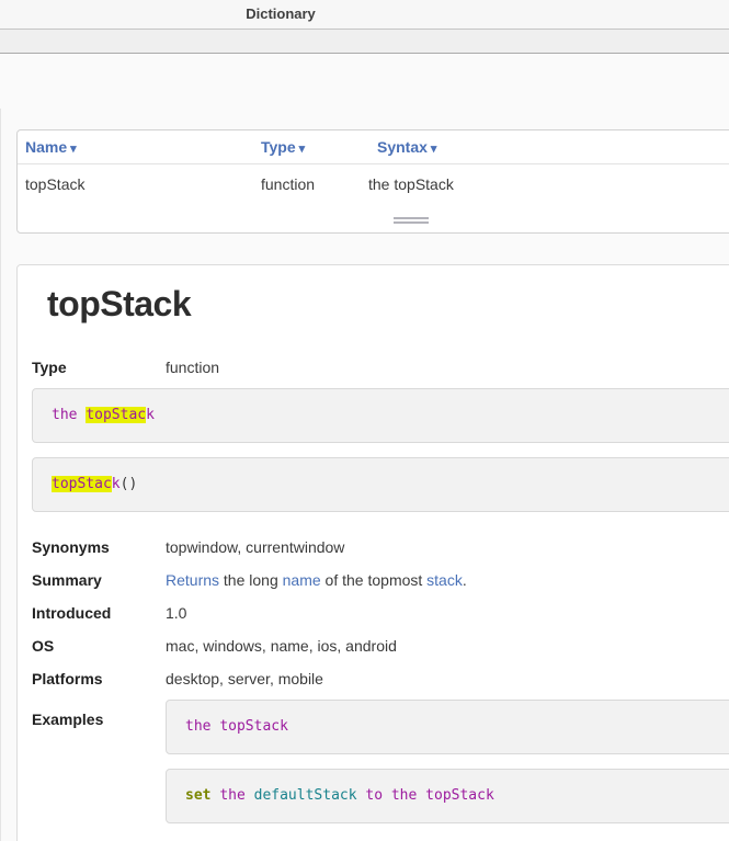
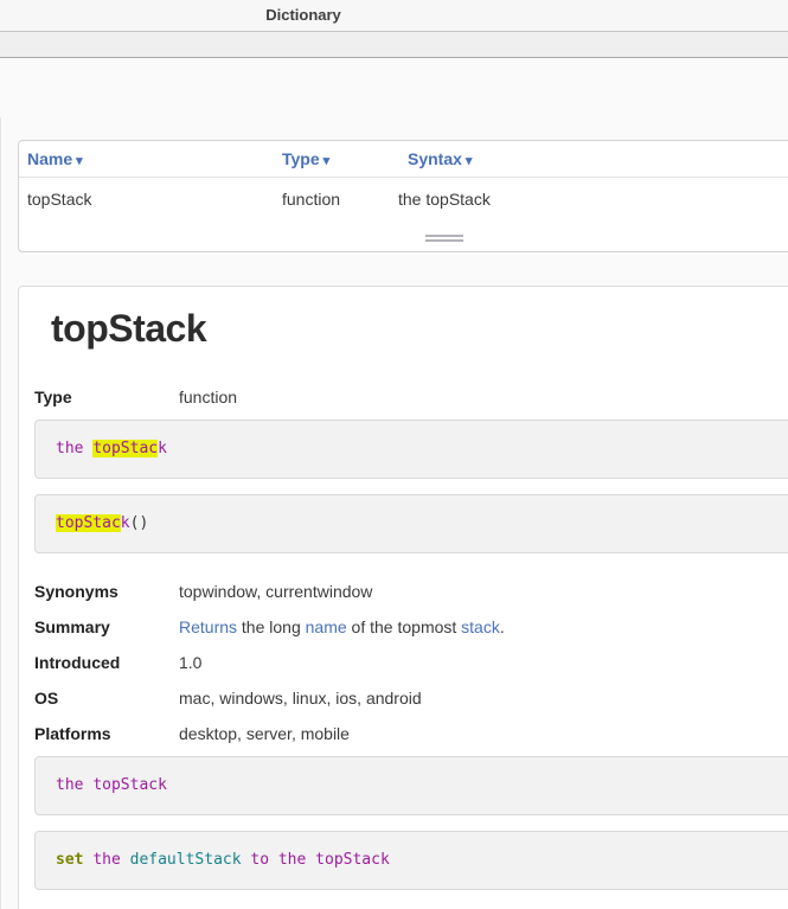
  Dictionary
  Name ▾
  Type ▾
  Syntax ▾
  topStack
  function
  the topStack
  topStack
  Type
  function
  the topStack
  topStack()
  Synonyms
  topwindow, currentwindow
  Summary
  Returns the long name of the topmost stack.
  Introduced
  1.0
  OS
- mac, windows, name, ios, android
+ mac, windows, linux, ios, android
  Platforms
  desktop, server, mobile
- Examples
  the topStack
  set the defaultStack to the topStack
